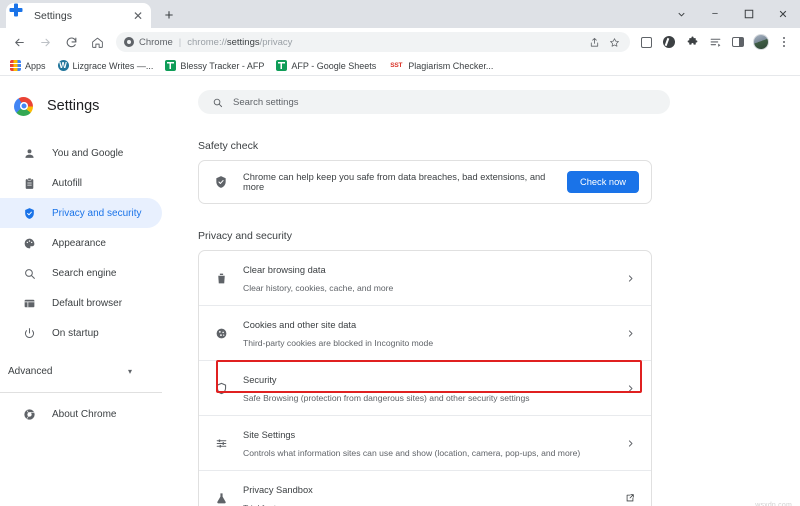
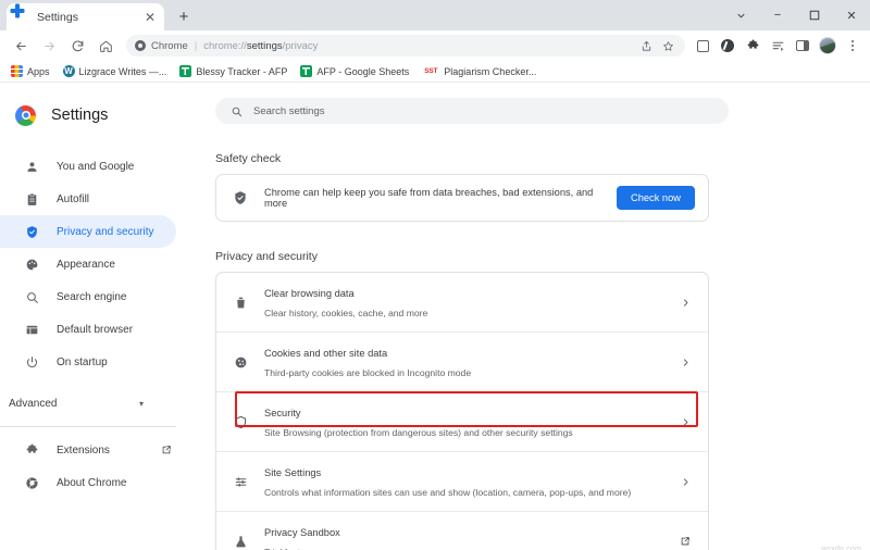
  Settings
  ✕
  +
  −
  ✕
  Chrome
  chrome://settings/privacy
  Apps
  W
  Lizgrace Writes —...
  Blessy Tracker - AFP
  AFP - Google Sheets
  Plagiarism Checker...
  Settings
  You and Google
  Autofill
  Privacy and security
  Appearance
  Search engine
  Default browser
  On startup
  Advanced
  ▾
+ Extensions
  About Chrome
  Search settings
  Safety check
  Chrome can help keep you safe from data breaches, bad extensions, and more
  Check now
  Privacy and security
  Clear browsing data
  Clear history, cookies, cache, and more
  Cookies and other site data
  Third-party cookies are blocked in Incognito mode
  Security
- Safe Browsing (protection from dangerous sites) and other security settings
+ Site Browsing (protection from dangerous sites) and other security settings
  Site Settings
  Controls what information sites can use and show (location, camera, pop-ups, and more)
  Privacy Sandbox
